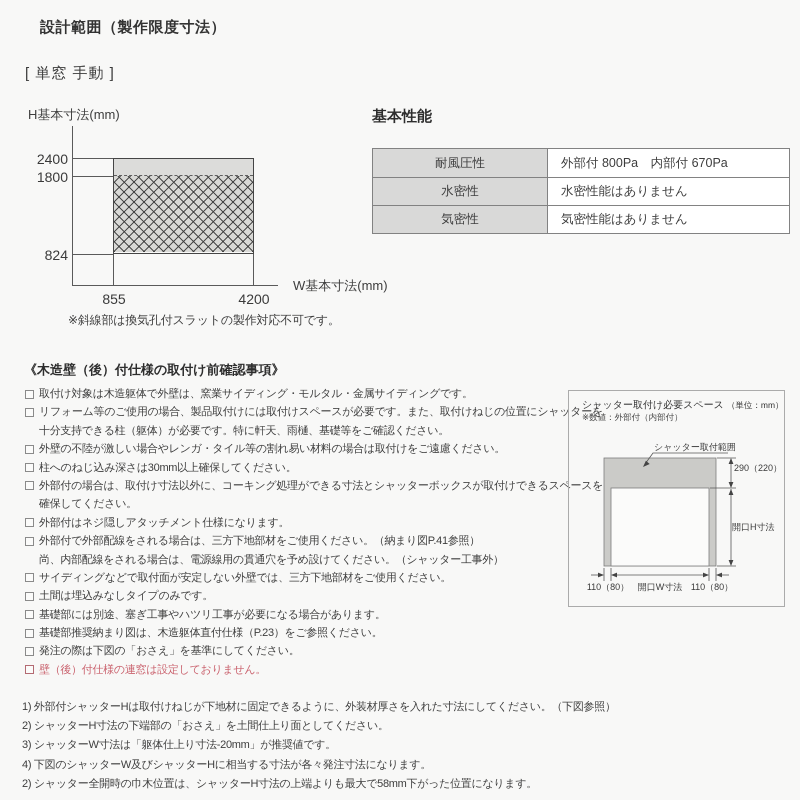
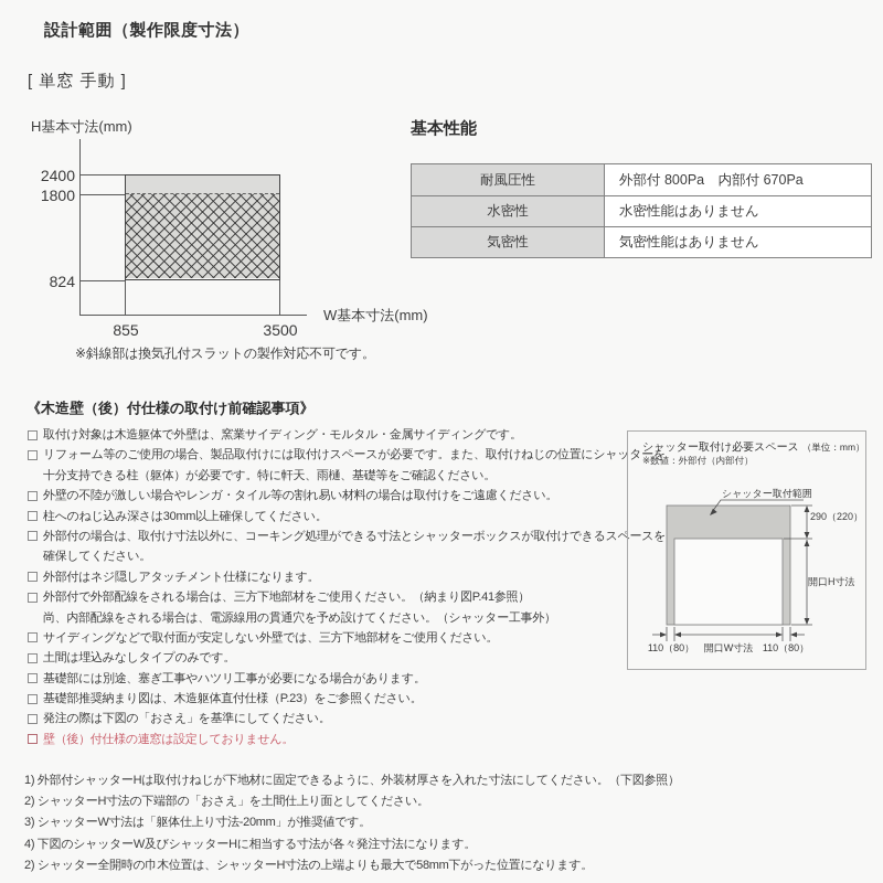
  設計範囲（製作限度寸法）
  [ 単窓 手動 ]
  H基本寸法(mm)
  2400
  1800
  824
  855
- 4200
+ 3500
  W基本寸法(mm)
  ※斜線部は換気孔付スラットの製作対応不可です。
  基本性能
  耐風圧性
  外部付 800Pa 内部付 670Pa
  水密性
  水密性能はありません
  気密性
  気密性能はありません
  《木造壁（後）付仕様の取付け前確認事項》
  取付け対象は木造躯体で外壁は、窯業サイディング・モルタル・金属サイディングです。
  リフォーム等のご使用の場合、製品取付けには取付けスペースが必要です。また、取付けねじの位置にシャッターを
  十分支持できる柱（躯体）が必要です。特に軒天、雨樋、基礎等をご確認ください。
  外壁の不陸が激しい場合やレンガ・タイル等の割れ易い材料の場合は取付けをご遠慮ください。
  柱へのねじ込み深さは30mm以上確保してください。
  外部付の場合は、取付け寸法以外に、コーキング処理ができる寸法とシャッターボックスが取付けできるスペースを
  確保してください。
  外部付はネジ隠しアタッチメント仕様になります。
  外部付で外部配線をされる場合は、三方下地部材をご使用ください。（納まり図P.41参照）
  尚、内部配線をされる場合は、電源線用の貫通穴を予め設けてください。（シャッター工事外）
  サイディングなどで取付面が安定しない外壁では、三方下地部材をご使用ください。
  土間は埋込みなしタイプのみです。
  基礎部には別途、塞ぎ工事やハツリ工事が必要になる場合があります。
  基礎部推奨納まり図は、木造躯体直付仕様（P.23）をご参照ください。
  発注の際は下図の「おさえ」を基準にしてください。
  壁（後）付仕様の連窓は設定しておりません。
  シャッター取付け必要スペース （単位：mm）
  ※数値：外部付（内部付）
  シャッター取付範囲
  290（220）
  開口H寸法
  110（80）
  開口W寸法
  110（80）
  1) 外部付シャッターHは取付けねじが下地材に固定できるように、外装材厚さを入れた寸法にしてください。（下図参照）
  2) シャッターH寸法の下端部の「おさえ」を土間仕上り面としてください。
  3) シャッターW寸法は「躯体仕上り寸法-20mm」が推奨値です。
  4) 下図のシャッターW及びシャッターHに相当する寸法が各々発注寸法になります。
  2) シャッター全開時の巾木位置は、シャッターH寸法の上端よりも最大で58mm下がった位置になります。
